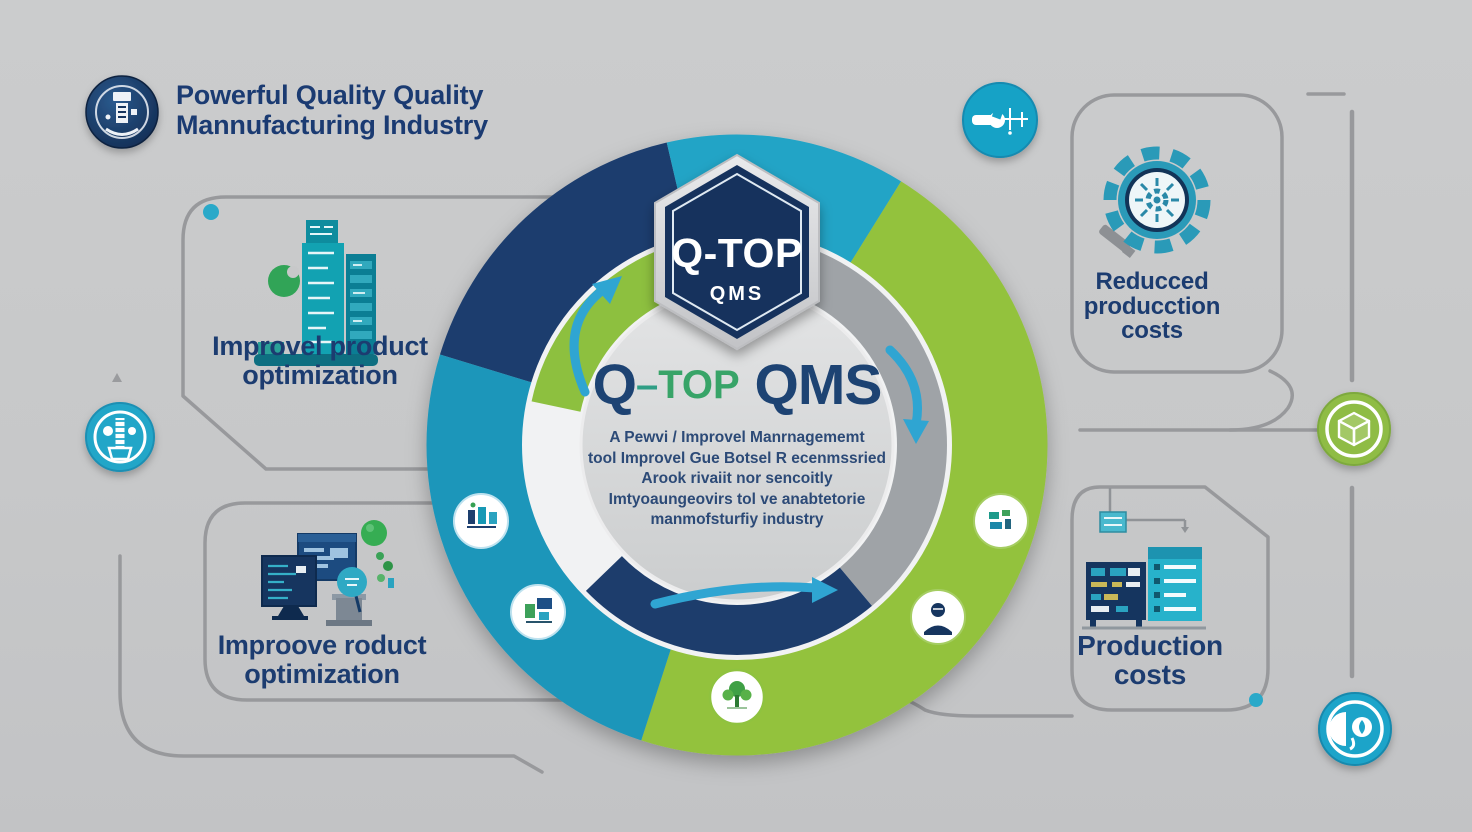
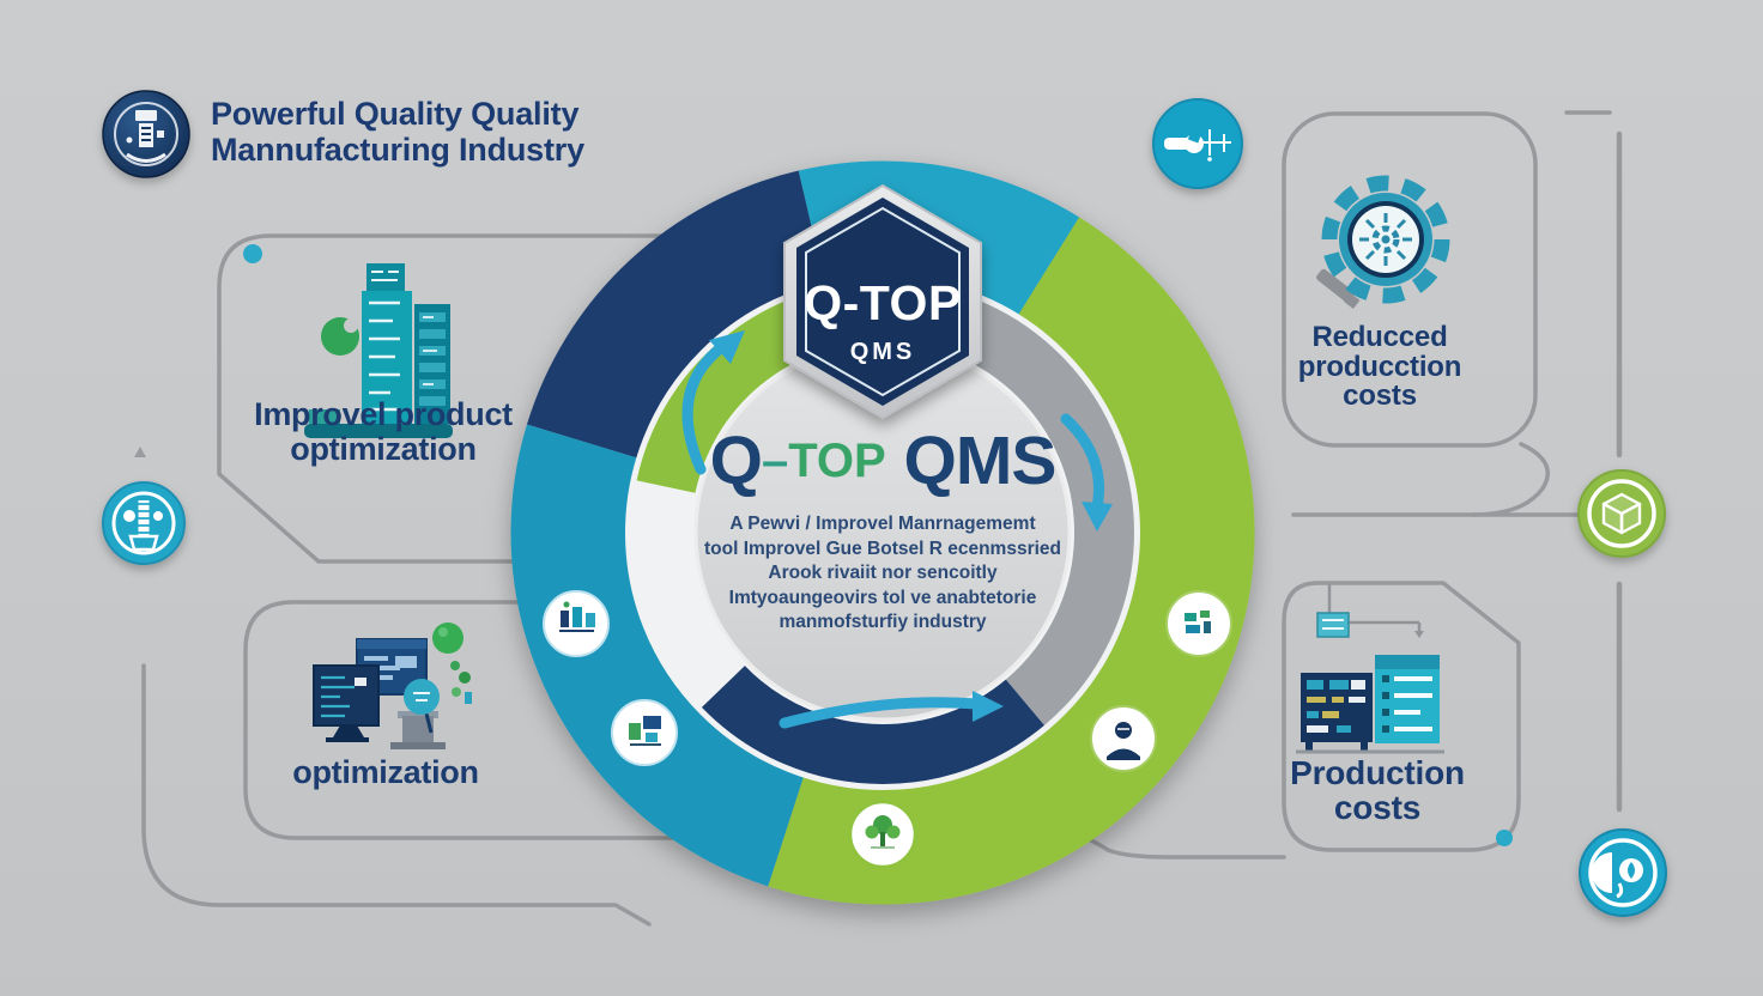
  Powerful Quality Quality
  Mannufacturing Industry
  Improvel product
  optimization
- Improove roduct
  optimization
  Reducced
  producction
  costs
  Production
  costs
  Q-TOP
  QMS
  Q–TOP QMS
  A Pewvi / Improvel Manrnagememt
  tool Improvel Gue Botsel R ecenmssried
  Arook rivaiit nor sencoitly
  Imtyoaungeovirs tol ve anabtetorie
  manmofsturfiy industry
